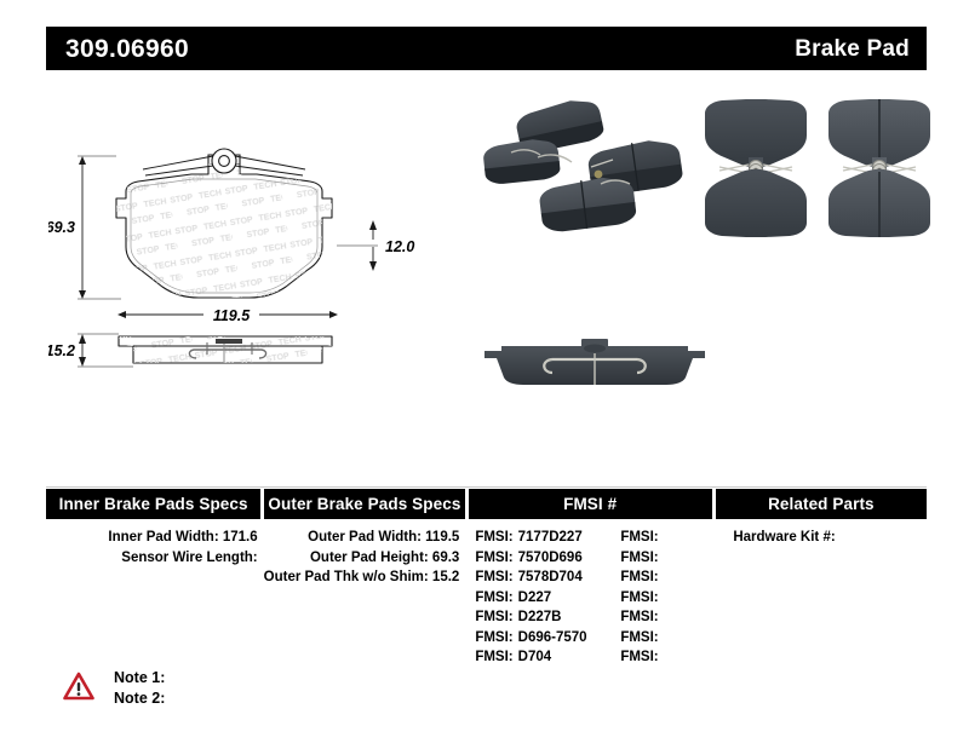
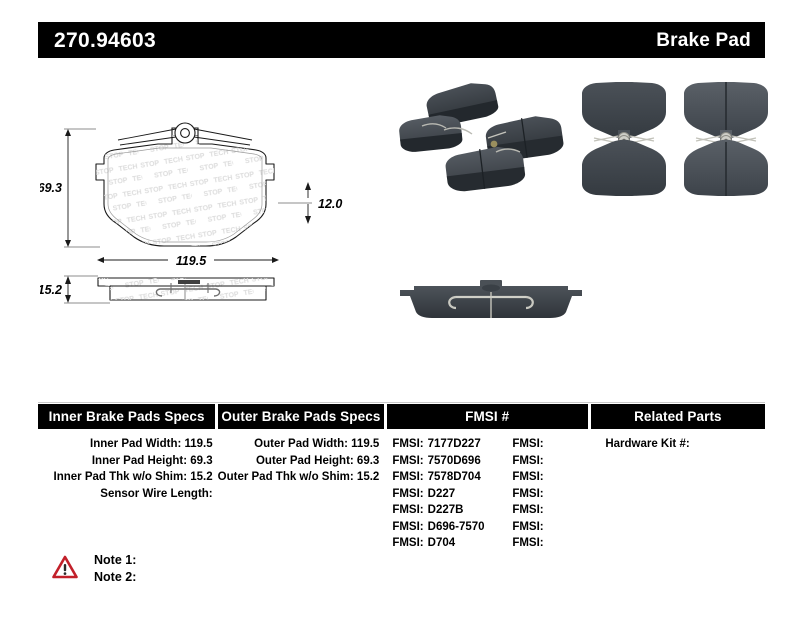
- 309.06960
+ 270.94603
  Brake Pad
  69.3
  119.5
  12.0
  15.2
  Inner Brake Pads Specs
  Outer Brake Pads Specs
  FMSI #
  Related Parts
- Inner Pad Width: 171.6
+ Inner Pad Width: 119.5
+ Inner Pad Height: 69.3
+ Inner Pad Thk w/o Shim: 15.2
  Sensor Wire Length:
  Outer Pad Width: 119.5
  Outer Pad Height: 69.3
  Outer Pad Thk w/o Shim: 15.2
  FMSI: 7177D227
  FMSI: 7570D696
  FMSI: 7578D704
  FMSI: D227
  FMSI: D227B
  FMSI: D696-7570
  FMSI: D704
  FMSI:
  FMSI:
  FMSI:
  FMSI:
  FMSI:
  FMSI:
  FMSI:
  Hardware Kit #:
  Note 1:
  Note 2:
